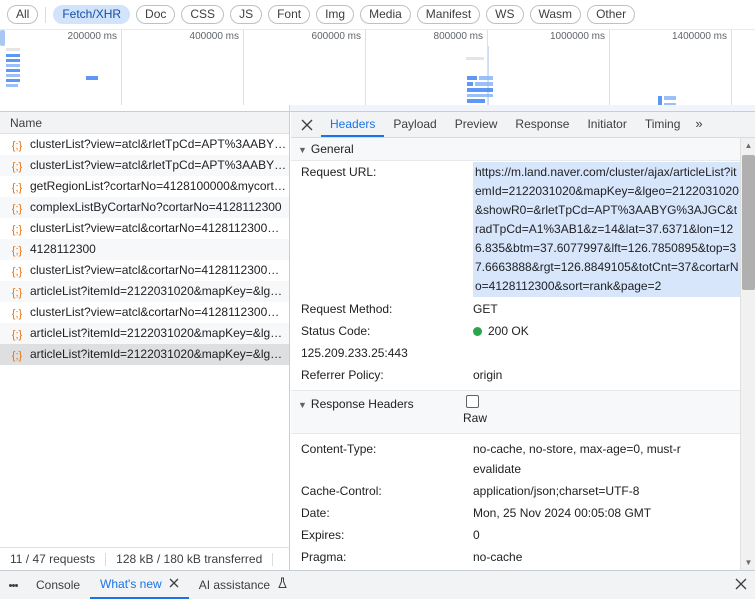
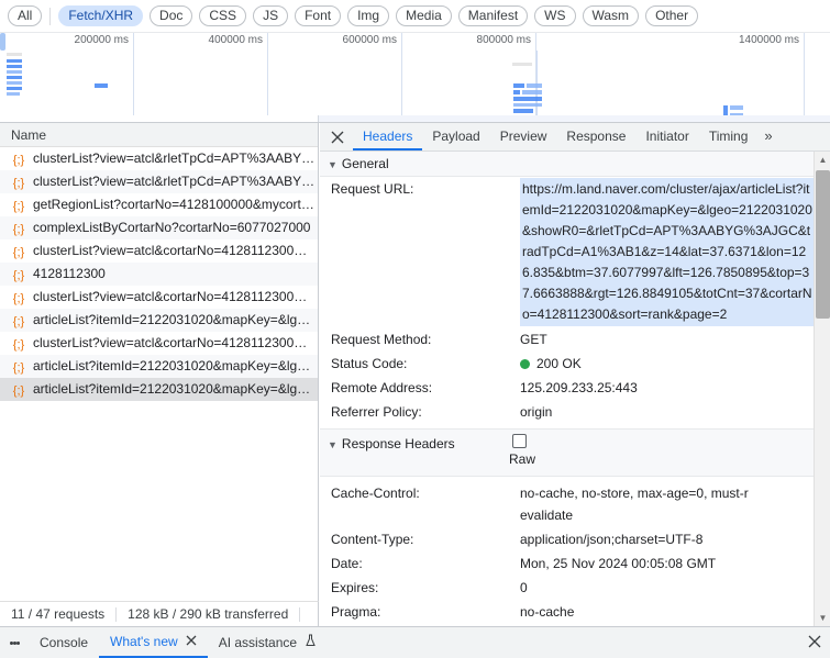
  All
  Fetch/XHR
  Doc
  CSS
  JS
  Font
  Img
  Media
  Manifest
  WS
  Wasm
  Other
  200000 ms
  400000 ms
  600000 ms
  800000 ms
- 1000000 ms
  1400000 ms
  Name
  {;}
  clusterList?view=atcl&rletTpCd=APT%3AABYG
  {;}
  clusterList?view=atcl&rletTpCd=APT%3AABYG
  {;}
  getRegionList?cortarNo=4128100000&mycort…
  {;}
- complexListByCortarNo?cortarNo=4128112300
+ complexListByCortarNo?cortarNo=6077027000
  {;}
  clusterList?view=atcl&cortarNo=4128112300…
  {;}
  4128112300
  {;}
  clusterList?view=atcl&cortarNo=4128112300…
  {;}
  articleList?itemId=2122031020&mapKey=&lg…
  {;}
  clusterList?view=atcl&cortarNo=4128112300…
  {;}
  articleList?itemId=2122031020&mapKey=&lg…
  {;}
  articleList?itemId=2122031020&mapKey=&lg…
  11 / 47 requests
- 128 kB / 180 kB transferred
+ 128 kB / 290 kB transferred
  Headers
  Payload
  Preview
  Response
  Initiator
  Timing
  »
  ▼ General
  Request URL:
  https://m.land.naver.com/cluster/ajax/articleList?itemId=2122031020&mapKey=&lgeo=2122031020&showR0=&rletTpCd=APT%3AABYG%3AJGC&tradTpCd=A1%3AB1&z=14&lat=37.6371&lon=126.835&btm=37.6077997&lft=126.7850895&top=37.6663888&rgt=126.8849105&totCnt=37&cortarNo=4128112300&sort=rank&page=2
  Request Method:
  GET
  Status Code:
  200 OK
+ Remote Address:
  125.209.233.25:443
  Referrer Policy:
  origin
  ▼ Response Headers
  Raw
- Content-Type:
+ Cache-Control:
  no-cache, no-store, max-age=0, must-revalidate
- Cache-Control:
+ Content-Type:
  application/json;charset=UTF-8
  Date:
  Mon, 25 Nov 2024 00:05:08 GMT
  Expires:
  0
  Pragma:
  no-cache
  ▲
  ▼
  Console
  What's new
  AI assistance
